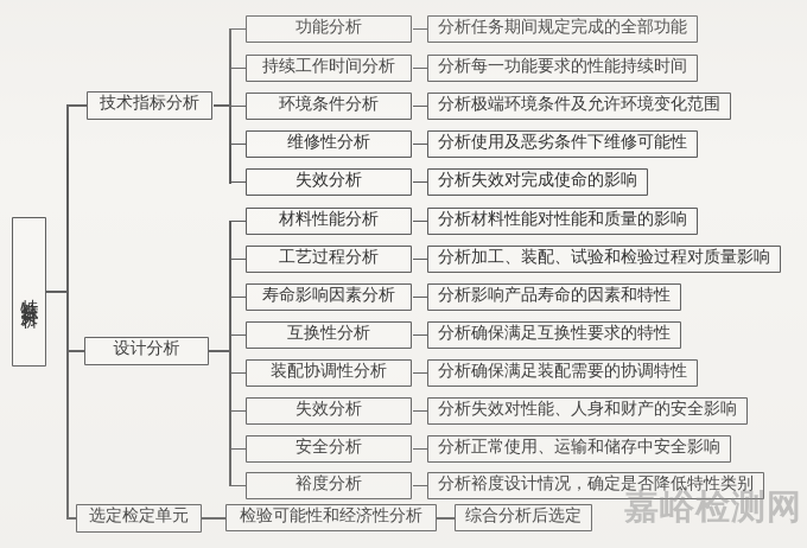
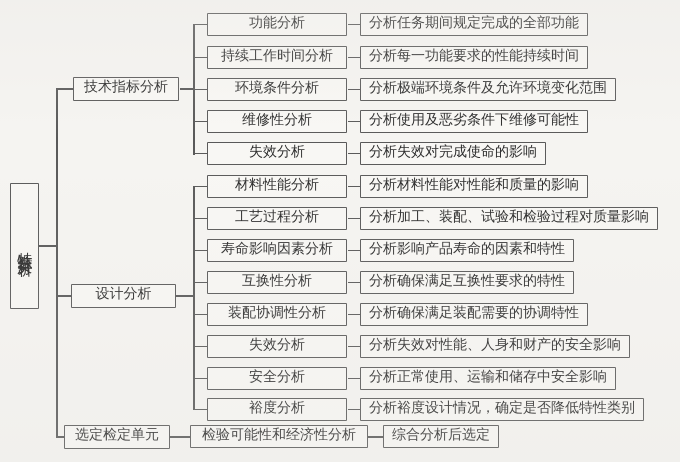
- 嘉峪检测网
